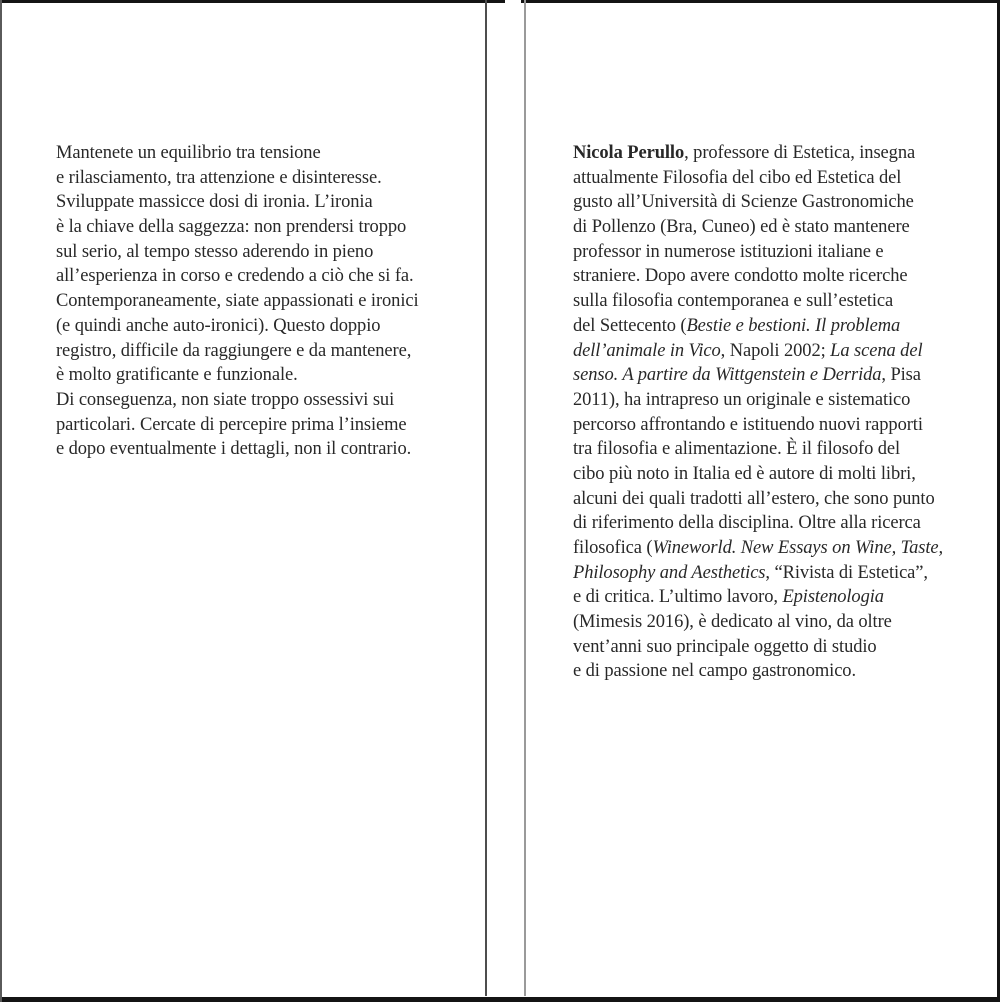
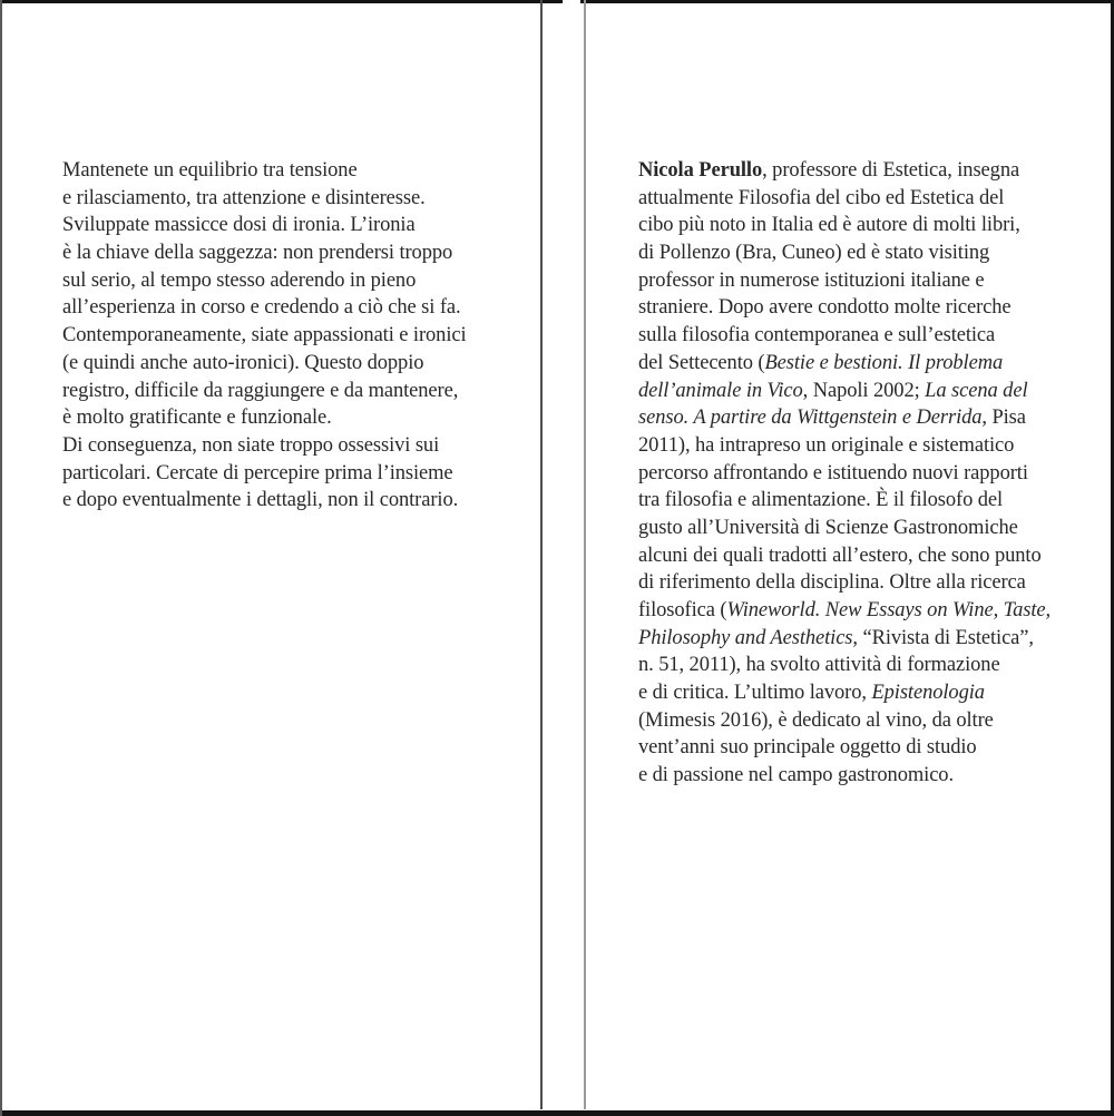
  Mantenete un equilibrio tra tensione
  e rilasciamento, tra attenzione e disinteresse.
  Sviluppate massicce dosi di ironia. L’ironia
  è la chiave della saggezza: non prendersi troppo
  sul serio, al tempo stesso aderendo in pieno
  all’esperienza in corso e credendo a ciò che si fa.
  Contemporaneamente, siate appassionati e ironici
  (e quindi anche auto-ironici). Questo doppio
  registro, difficile da raggiungere e da mantenere,
  è molto gratificante e funzionale.
  Di conseguenza, non siate troppo ossessivi sui
  particolari. Cercate di percepire prima l’insieme
  e dopo eventualmente i dettagli, non il contrario.
  Nicola Perullo, professore di Estetica, insegna
  attualmente Filosofia del cibo ed Estetica del
- gusto all’Università di Scienze Gastronomiche
+ cibo più noto in Italia ed è autore di molti libri,
- di Pollenzo (Bra, Cuneo) ed è stato mantenere
+ di Pollenzo (Bra, Cuneo) ed è stato visiting
  professor in numerose istituzioni italiane e
  straniere. Dopo avere condotto molte ricerche
  sulla filosofia contemporanea e sull’estetica
  del Settecento (Bestie e bestioni. Il problema
  dell’animale in Vico, Napoli 2002; La scena del
  senso. A partire da Wittgenstein e Derrida, Pisa
  2011), ha intrapreso un originale e sistematico
  percorso affrontando e istituendo nuovi rapporti
  tra filosofia e alimentazione. È il filosofo del
- cibo più noto in Italia ed è autore di molti libri,
+ gusto all’Università di Scienze Gastronomiche
  alcuni dei quali tradotti all’estero, che sono punto
  di riferimento della disciplina. Oltre alla ricerca
  filosofica (Wineworld. New Essays on Wine, Taste,
  Philosophy and Aesthetics, “Rivista di Estetica”,
+ n. 51, 2011), ha svolto attività di formazione
  e di critica. L’ultimo lavoro, Epistenologia
  (Mimesis 2016), è dedicato al vino, da oltre
  vent’anni suo principale oggetto di studio
  e di passione nel campo gastronomico.
